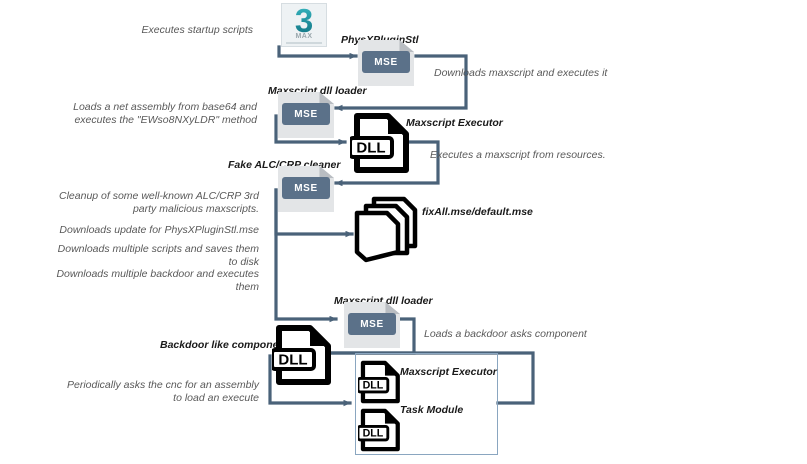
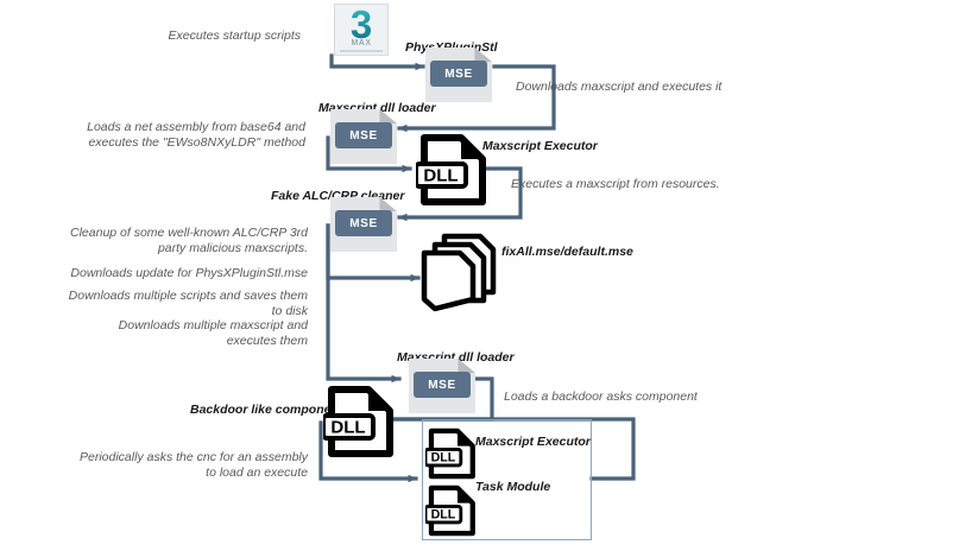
  Executes startup scripts
  Loads a net assembly from base64 and executes the "EWso8NXyLDR" method
  Cleanup of some well-known ALC/CRP 3rd party malicious maxscripts.
  Downloads update for PhysXPluginStl.mse
  Downloads multiple scripts and saves them to disk
- Downloads multiple backdoor and executes them
+ Downloads multiple maxscript and executes them
  Periodically asks the cnc for an assembly to load an execute
  Downloads maxscript and executes it
  Executes a maxscript from resources.
  Loads a backdoor asks component
  3
  MSE
  Maxscript dll loader
  MSE
  DLL
  Maxscript Executor
  Fake ALC/CRP cleaner
  MSE
  fixAll.mse/default.mse
  Maxscript dll loader
  MSE
  Backdoor like compone
  DLL
  DLL
  Maxscript Executor
  DLL
  Task Module
